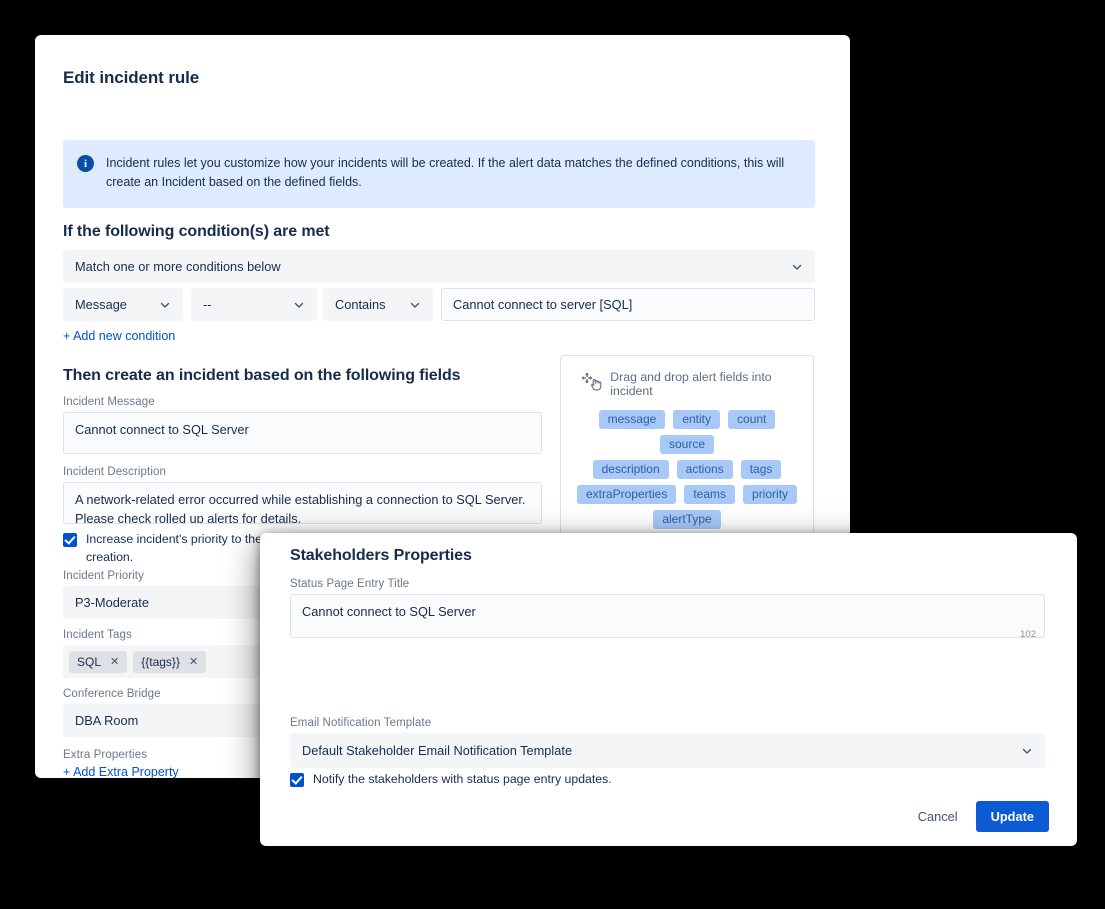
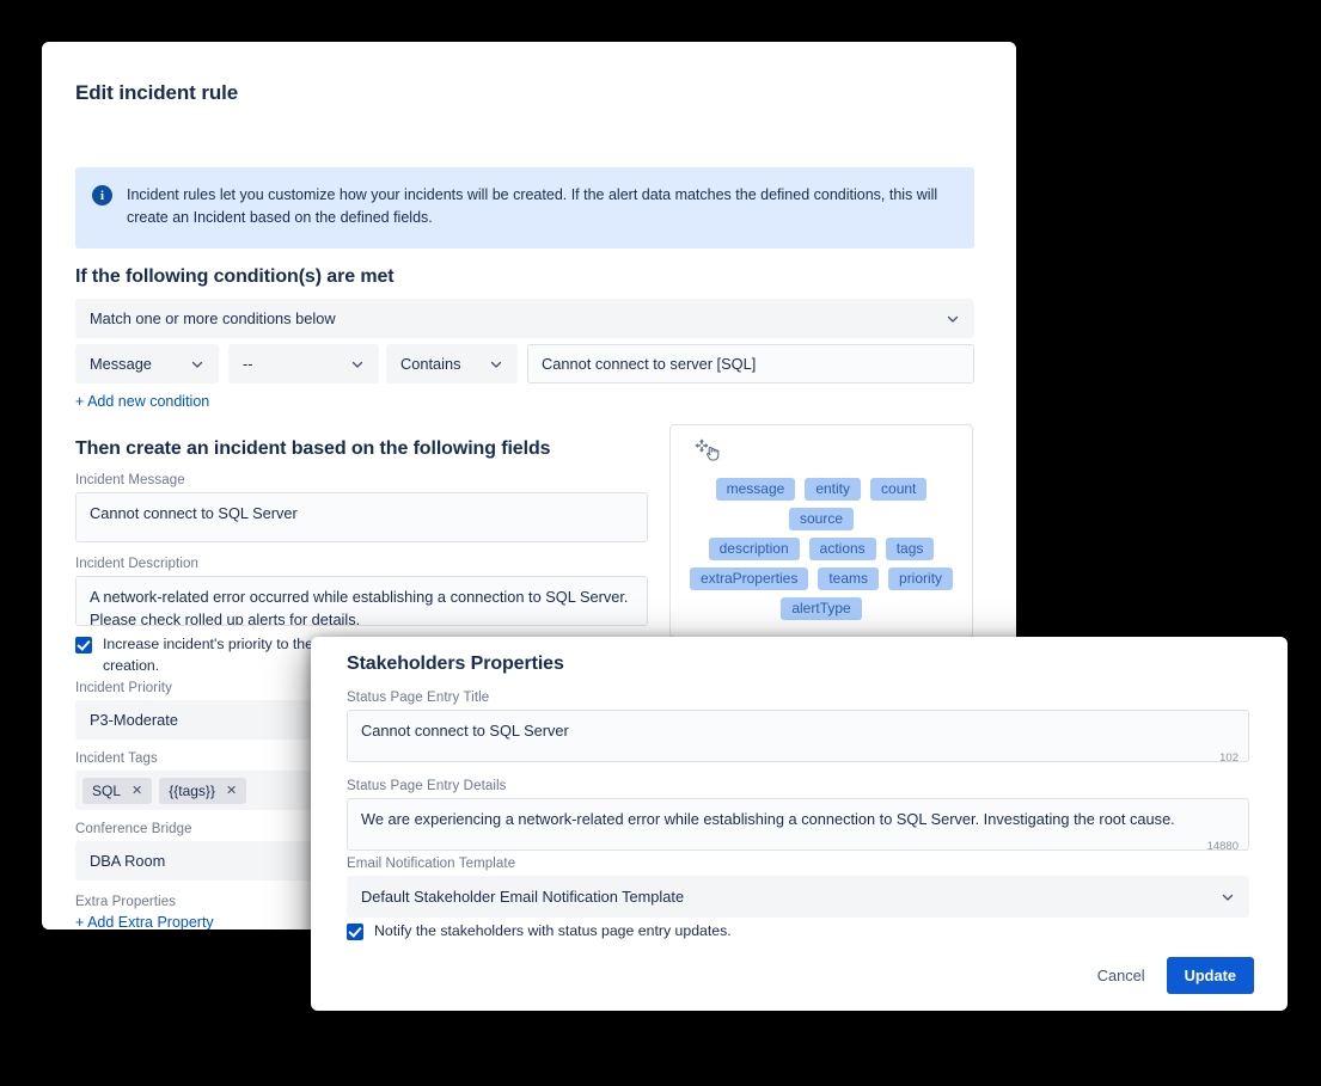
  Edit incident rule
  i
  Incident rules let you customize how your incidents will be created. If the alert data matches the defined conditions, this will create an Incident based on the defined fields.
  If the following condition(s) are met
  Match one or more conditions below
  Message
  --
  Contains
  Cannot connect to server [SQL]
  + Add new condition
  Then create an incident based on the following fields
  Incident Message
  Cannot connect to SQL Server
  Incident Description
  Incident Priority
  P3-Moderate
  Incident Tags
  SQL
  ✕
  {{tags}}
  ✕
  Conference Bridge
  DBA Room
  Extra Properties
  + Add Extra Property
- Drag and drop alert fields into incident
  message
  entity
  count
  source
  description
  actions
  tags
  extraProperties
  teams
  priority
  alertType
  Stakeholders Properties
  Status Page Entry Title
  Cannot connect to SQL Server
  102
+ Status Page Entry Details
+ We are experiencing a network-related error while establishing a connection to SQL Server. Investigating the root cause.
+ 14880
  Email Notification Template
  Default Stakeholder Email Notification Template
  Notify the stakeholders with status page entry updates.
  Cancel
  Update
